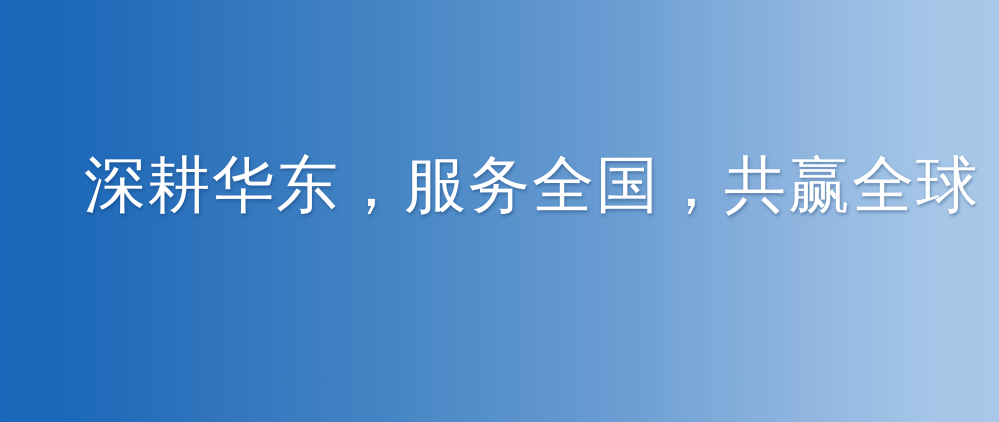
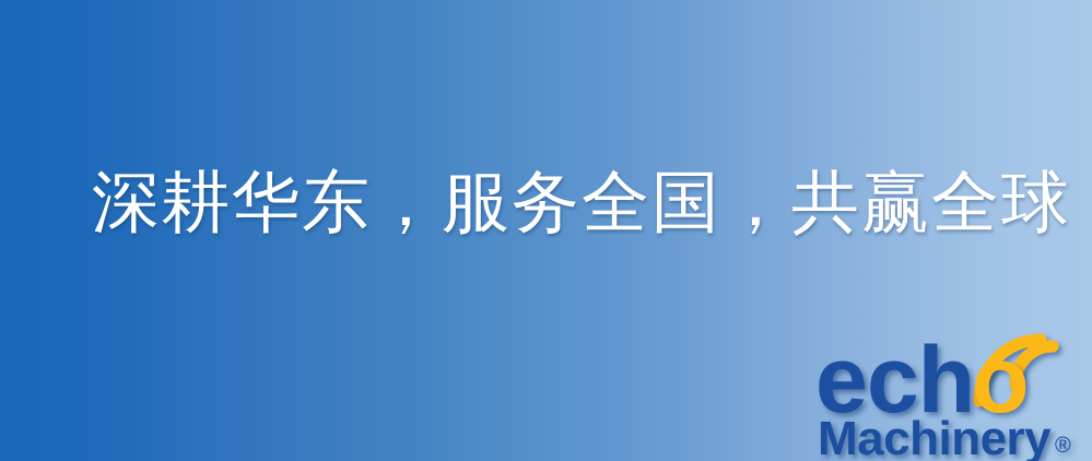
  深耕华东，服务全国，共赢全球
+ ech
+ o
+ Machinery
+ ®
